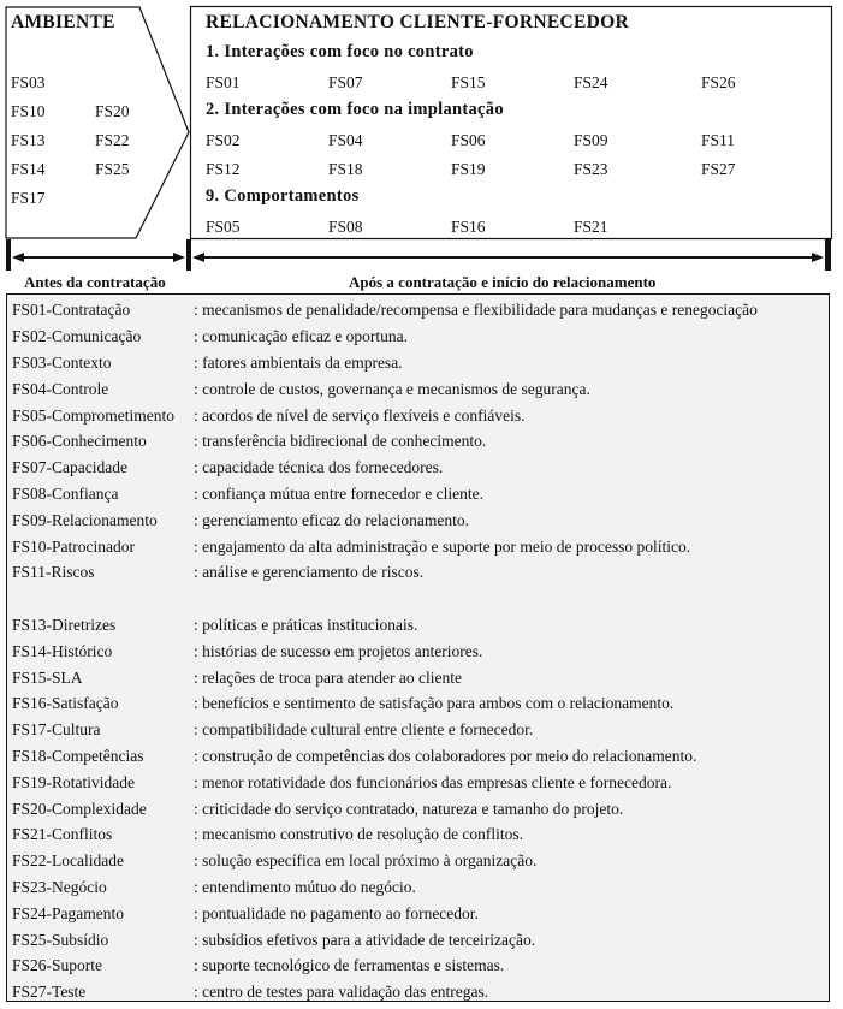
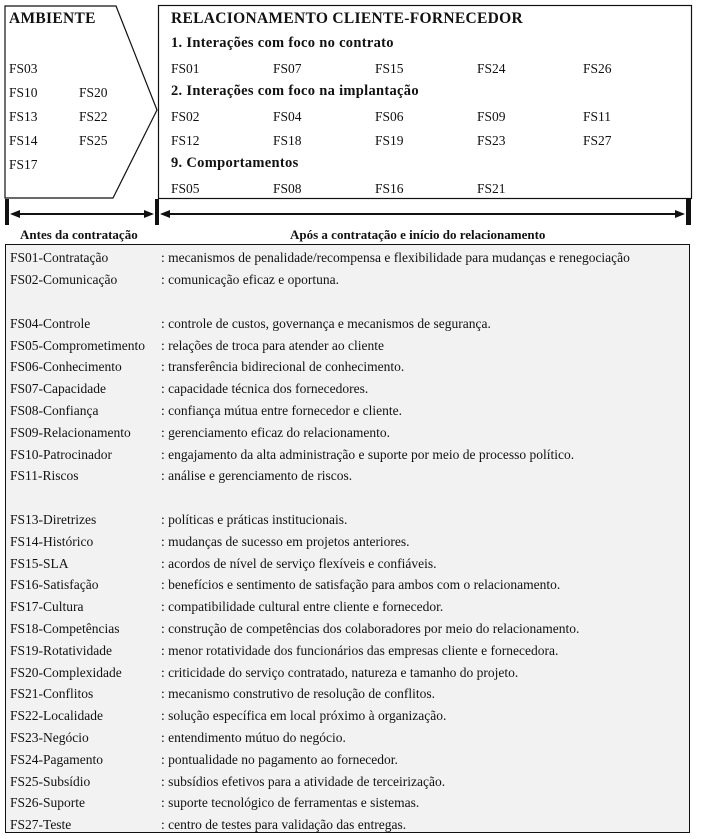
  AMBIENTE
  FS03
  FS10
  FS20
  FS13
  FS22
  FS14
  FS25
  FS17
  RELACIONAMENTO CLIENTE-FORNECEDOR
  1. Interações com foco no contrato
  FS01
  FS07
  FS15
  FS24
  FS26
  2. Interações com foco na implantação
  FS02
  FS04
  FS06
  FS09
  FS11
  FS12
  FS18
  FS19
  FS23
  FS27
  9. Comportamentos
  FS05
  FS08
  FS16
  FS21
  Antes da contratação
  Após a contratação e início do relacionamento
  FS01-Contratação
  : mecanismos de penalidade/recompensa e flexibilidade para mudanças e renegociação
  FS02-Comunicação
  : comunicação eficaz e oportuna.
- FS03-Contexto
- : fatores ambientais da empresa.
  FS04-Controle
  : controle de custos, governança e mecanismos de segurança.
  FS05-Comprometimento
- : acordos de nível de serviço flexíveis e confiáveis.
+ : relações de troca para atender ao cliente
  FS06-Conhecimento
  : transferência bidirecional de conhecimento.
  FS07-Capacidade
  : capacidade técnica dos fornecedores.
  FS08-Confiança
  : confiança mútua entre fornecedor e cliente.
  FS09-Relacionamento
  : gerenciamento eficaz do relacionamento.
  FS10-Patrocinador
  : engajamento da alta administração e suporte por meio de processo político.
  FS11-Riscos
  : análise e gerenciamento de riscos.
  FS13-Diretrizes
  : políticas e práticas institucionais.
  FS14-Histórico
- : histórias de sucesso em projetos anteriores.
+ : mudanças de sucesso em projetos anteriores.
  FS15-SLA
- : relações de troca para atender ao cliente
+ : acordos de nível de serviço flexíveis e confiáveis.
  FS16-Satisfação
  : benefícios e sentimento de satisfação para ambos com o relacionamento.
  FS17-Cultura
  : compatibilidade cultural entre cliente e fornecedor.
  FS18-Competências
  : construção de competências dos colaboradores por meio do relacionamento.
  FS19-Rotatividade
  : menor rotatividade dos funcionários das empresas cliente e fornecedora.
  FS20-Complexidade
  : criticidade do serviço contratado, natureza e tamanho do projeto.
  FS21-Conflitos
  : mecanismo construtivo de resolução de conflitos.
  FS22-Localidade
  : solução específica em local próximo à organização.
  FS23-Negócio
  : entendimento mútuo do negócio.
  FS24-Pagamento
  : pontualidade no pagamento ao fornecedor.
  FS25-Subsídio
  : subsídios efetivos para a atividade de terceirização.
  FS26-Suporte
  : suporte tecnológico de ferramentas e sistemas.
  FS27-Teste
  : centro de testes para validação das entregas.
